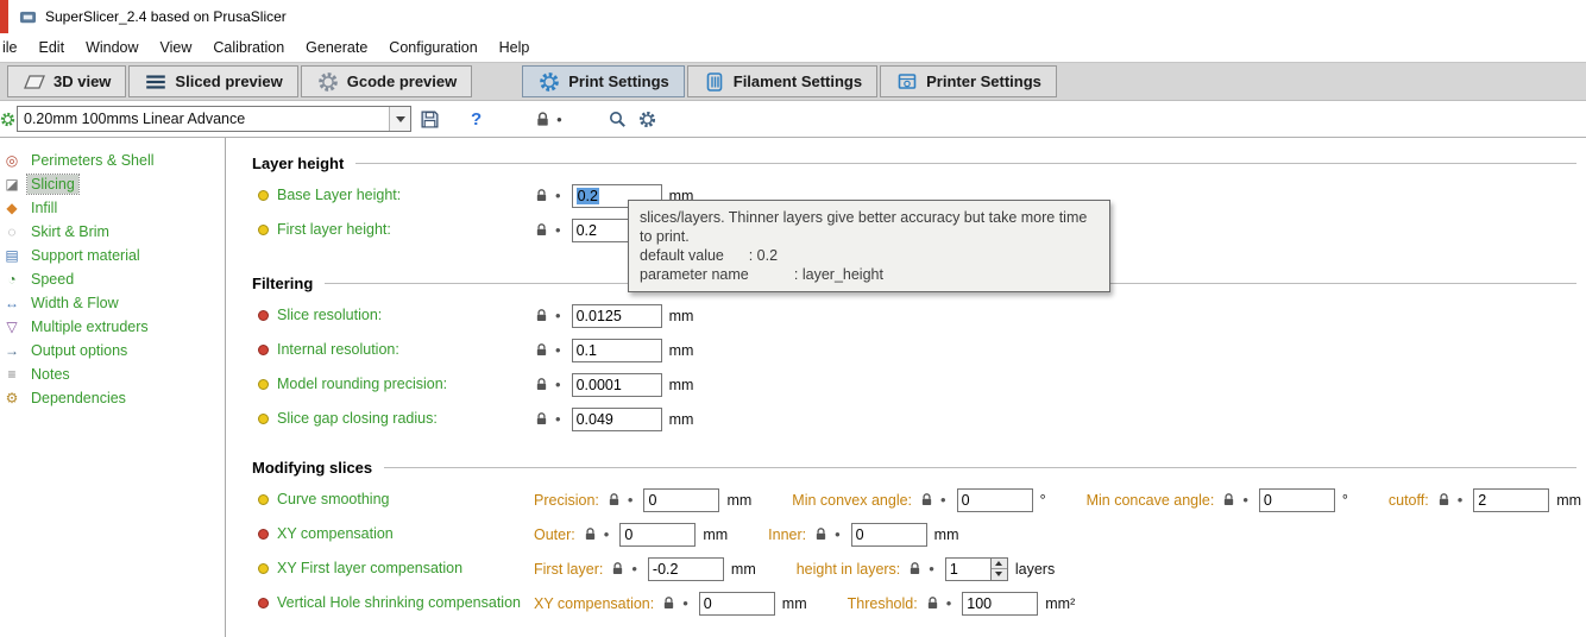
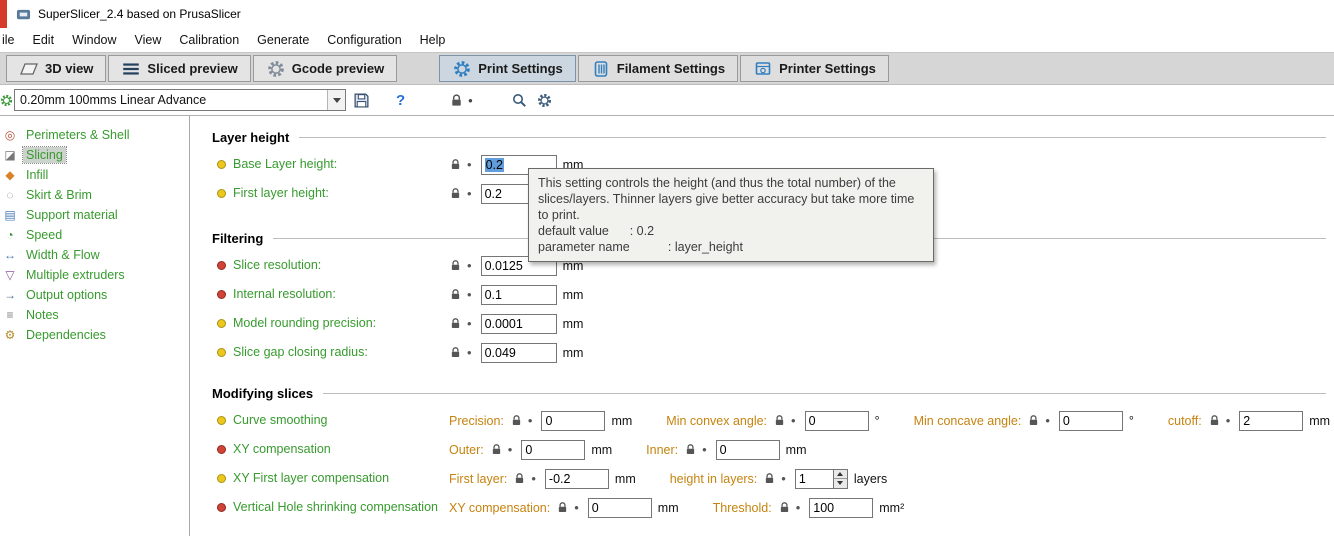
  SuperSlicer_2.4 based on PrusaSlicer
  ile
  Edit
  Window
  View
  Calibration
  Generate
  Configuration
  Help
  3D view
  Sliced preview
  Gcode preview
  Print Settings
  Filament Settings
  Printer Settings
  0.20mm 100mms Linear Advance
  ?
  •
  ◎
  Perimeters & Shell
  ◪
  Slicing
  ◆
  Infill
  ◌
  Skirt & Brim
  ▤
  Support material
  ◔
  Speed
  ↔
  Width & Flow
  ▽
  Multiple extruders
  →
  Output options
  ≡
  Notes
  ⚙
  Dependencies
  Layer height
  Base Layer height:
  •
  0.2
  mm
  First layer height:
  •
  0.2
  Filtering
  Slice resolution:
  •
  0.0125
  mm
  Internal resolution:
  •
  0.1
  mm
  Model rounding precision:
  •
  0.0001
  mm
  Slice gap closing radius:
  •
  0.049
  mm
  Modifying slices
  Curve smoothing
  Precision:
  •
  0
  mm
  Min convex angle:
  •
  0
  °
  Min concave angle:
  •
  0
  °
  cutoff:
  •
  2
  mm
  XY compensation
  Outer:
  •
  0
  mm
  Inner:
  •
  0
  mm
  XY First layer compensation
  First layer:
  •
  -0.2
  mm
  height in layers:
  •
  1
  layers
  Vertical Hole shrinking compensation
  XY compensation:
  •
  0
  mm
  Threshold:
  •
  100
  mm²
+ This setting controls the height (and thus the total number) of the
  slices/layers. Thinner layers give better accuracy but take more time
  to print.
  default value : 0.2
  parameter name : layer_height
